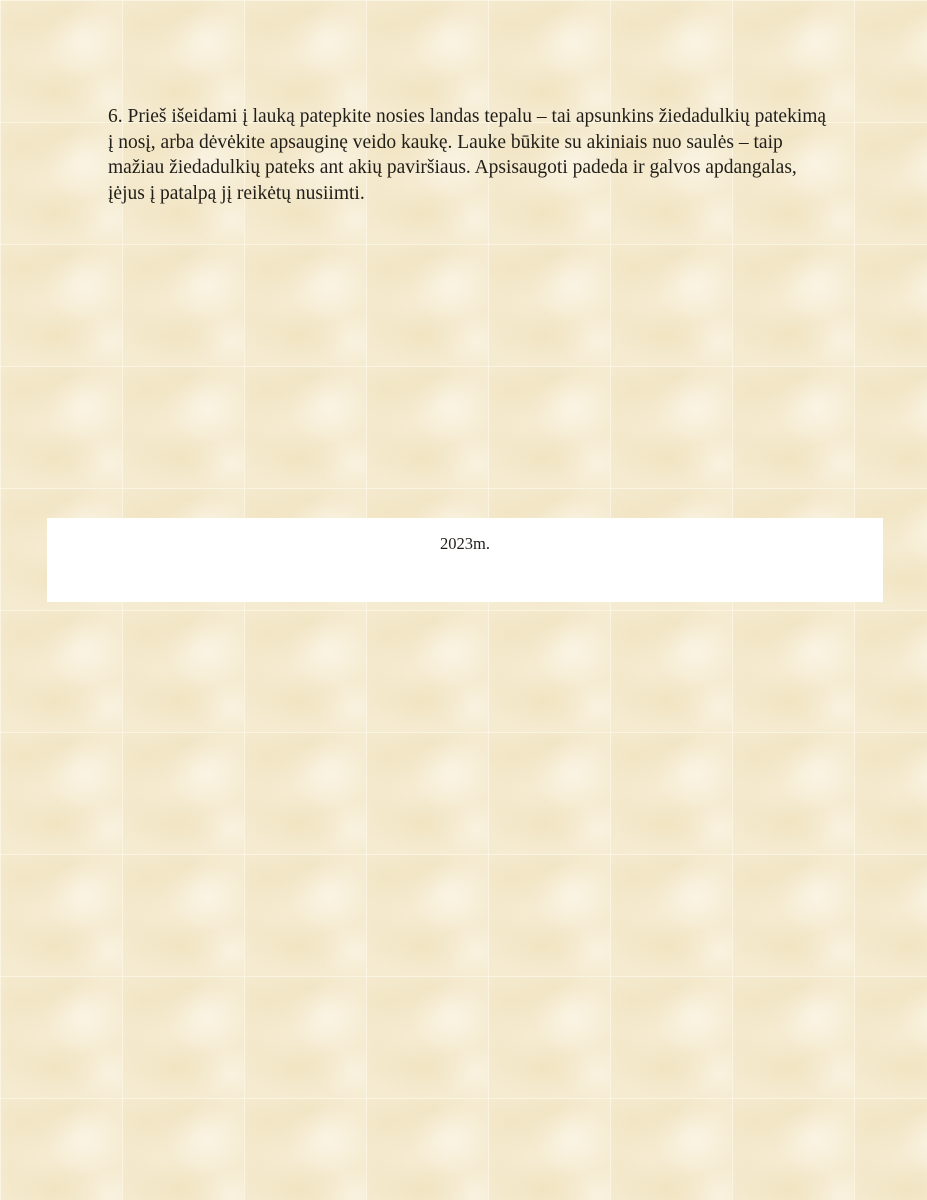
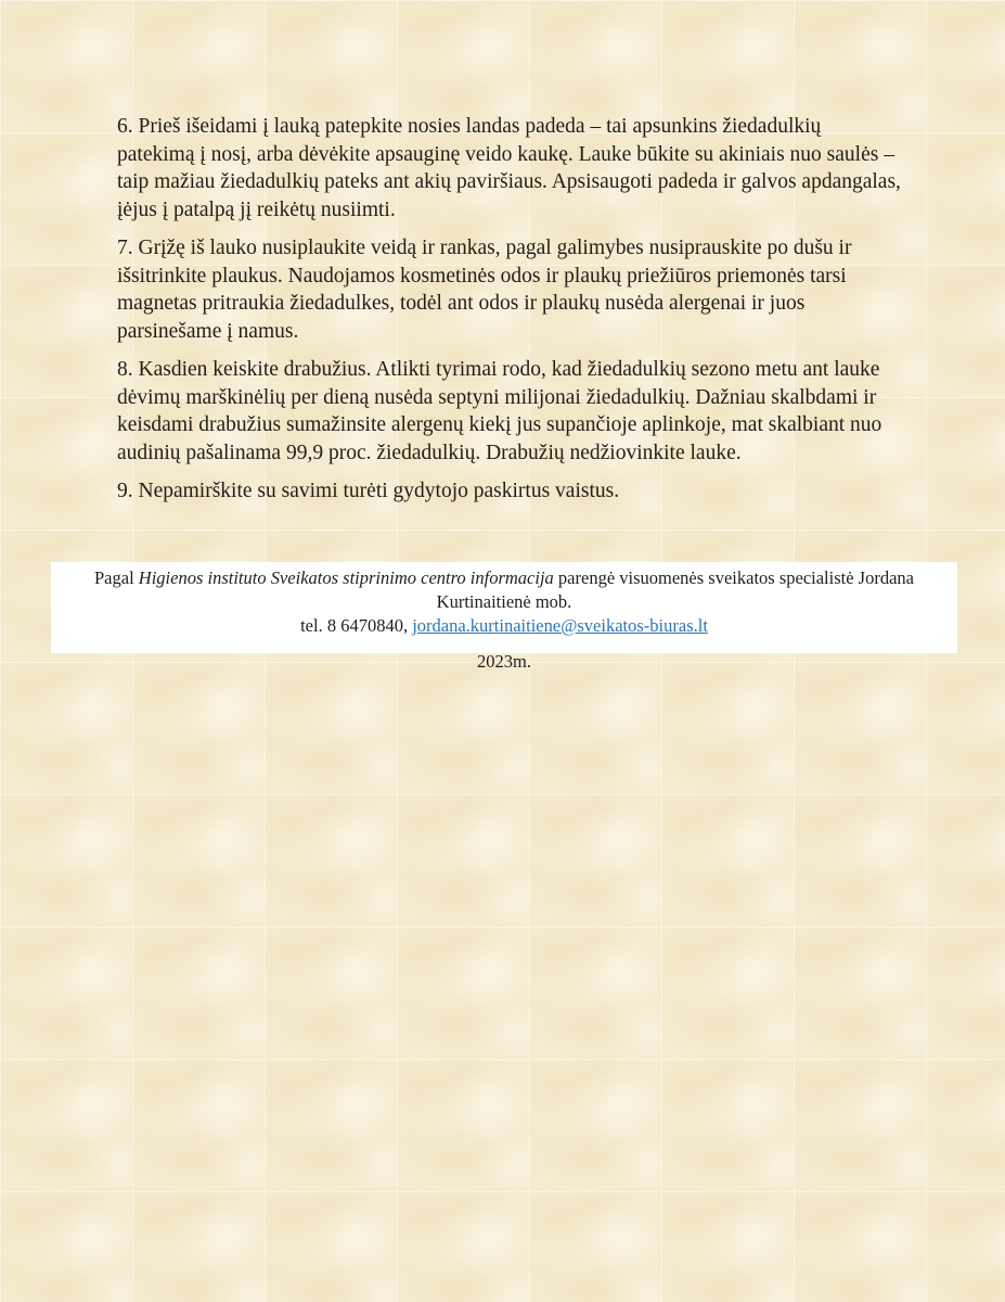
- 6. Prieš išeidami į lauką patepkite nosies landas tepalu – tai apsunkins žiedadulkių patekimą į nosį, arba dėvėkite apsauginę veido kaukę. Lauke būkite su akiniais nuo saulės – taip mažiau žiedadulkių pateks ant akių paviršiaus. Apsisaugoti padeda ir galvos apdangalas, įėjus į patalpą jį reikėtų nusiimti.
+ 6. Prieš išeidami į lauką patepkite nosies landas padeda – tai apsunkins žiedadulkių patekimą į nosį, arba dėvėkite apsauginę veido kaukę. Lauke būkite su akiniais nuo saulės – taip mažiau žiedadulkių pateks ant akių paviršiaus. Apsisaugoti padeda ir galvos apdangalas, įėjus į patalpą jį reikėtų nusiimti.
+ 7. Grįžę iš lauko nusiplaukite veidą ir rankas, pagal galimybes nusiprauskite po dušu ir išsitrinkite plaukus. Naudojamos kosmetinės odos ir plaukų priežiūros priemonės tarsi magnetas pritraukia žiedadulkes, todėl ant odos ir plaukų nusėda alergenai ir juos parsinešame į namus.
+ 8. Kasdien keiskite drabužius. Atlikti tyrimai rodo, kad žiedadulkių sezono metu ant lauke dėvimų marškinėlių per dieną nusėda septyni milijonai žiedadulkių. Dažniau skalbdami ir keisdami drabužius sumažinsite alergenų kiekį jus supančioje aplinkoje, mat skalbiant nuo audinių pašalinama 99,9 proc. žiedadulkių. Drabužių nedžiovinkite lauke.
+ 9. Nepamirškite su savimi turėti gydytojo paskirtus vaistus.
+ Pagal Higienos instituto Sveikatos stiprinimo centro informacija parengė visuomenės sveikatos specialistė Jordana Kurtinaitienė mob.
+ tel. 8 6470840, jordana.kurtinaitiene@sveikatos-biuras.lt
  2023m.
